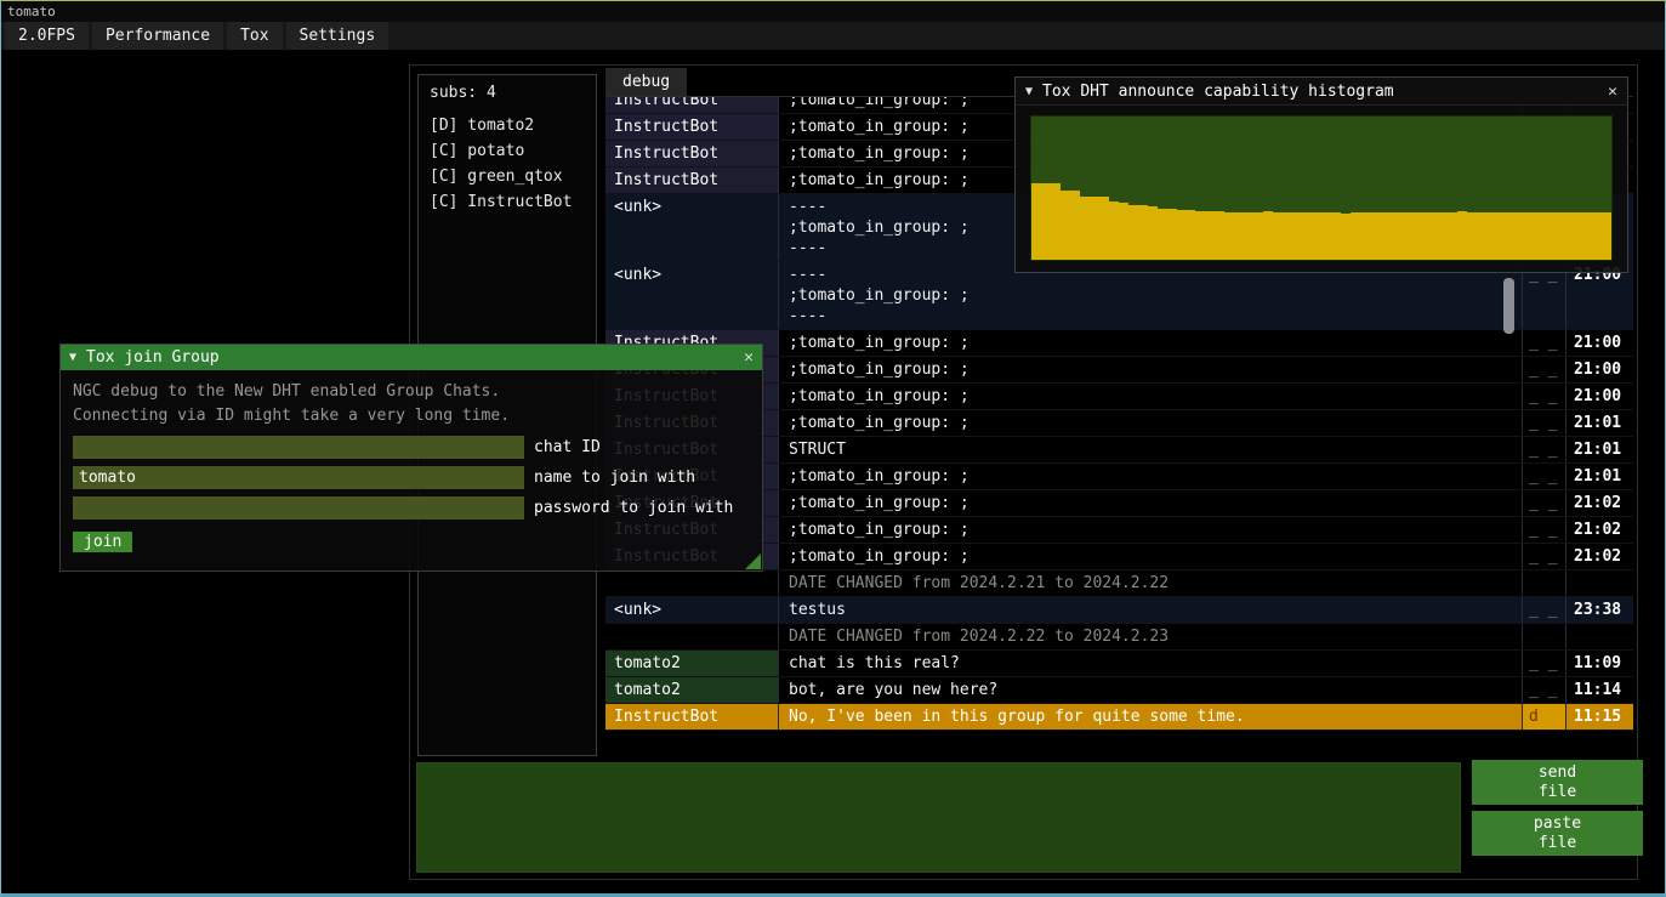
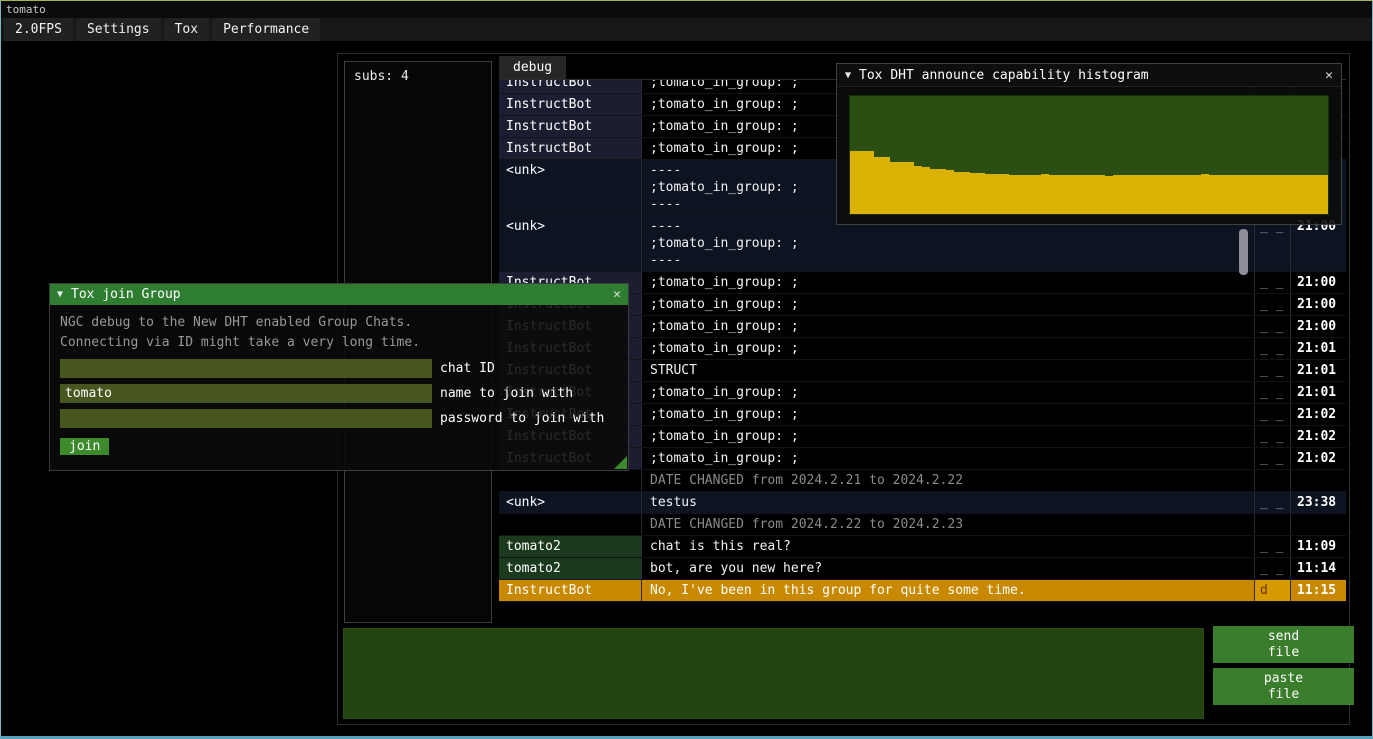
  tomato
  2.0FPS
- Performance
+ Settings
  Tox
- Settings
+ Performance
  subs: 4
- [D] tomato2
- [C] potato
- [C] green_qtox
- [C] InstructBot
  debug
  InstructBot
  ;tomato_in_group: ;
  InstructBot
  ;tomato_in_group: ;
  InstructBot
  ;tomato_in_group: ;
  InstructBot
  ;tomato_in_group: ;
  <unk>
  ----
  ;tomato_in_group: ;
  ----
  <unk>
  ----
  ;tomato_in_group: ;
  ----
  _ _
  21:00
  InstructBot
  ;tomato_in_group: ;
  _ _
  21:00
  ;tomato_in_group: ;
  _ _
  21:00
  InstructBot
  ;tomato_in_group: ;
  _ _
  21:00
  InstructBot
  ;tomato_in_group: ;
  _ _
  21:01
  InstructBot
  STRUCT
  _ _
  21:01
  InstructBot
  ;tomato_in_group: ;
  _ _
  21:01
  InstructBot
  ;tomato_in_group: ;
  _ _
  21:02
  InstructBot
  ;tomato_in_group: ;
  _ _
  21:02
  InstructBot
  ;tomato_in_group: ;
  _ _
  21:02
  DATE CHANGED from 2024.2.21 to 2024.2.22
  <unk>
  testus
  _ _
  23:38
  DATE CHANGED from 2024.2.22 to 2024.2.23
  tomato2
  chat is this real?
  _ _
  11:09
  tomato2
  bot, are you new here?
  _ _
  11:14
  InstructBot
  No, I've been in this group for quite some time.
  d
  11:15
  send
  file
  paste
  file
  ▼
  Tox DHT announce capability histogram
  ✕
  ▼
  Tox join Group
  ✕
  NGC debug to the New DHT enabled Group Chats.
  Connecting via ID might take a very long time.
  chat ID
  tomato
  name to join with
  password to join with
  join
